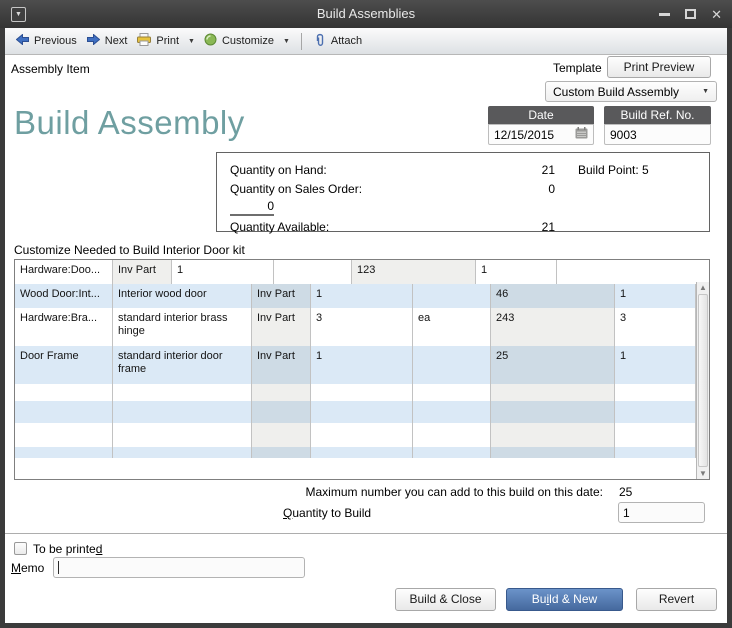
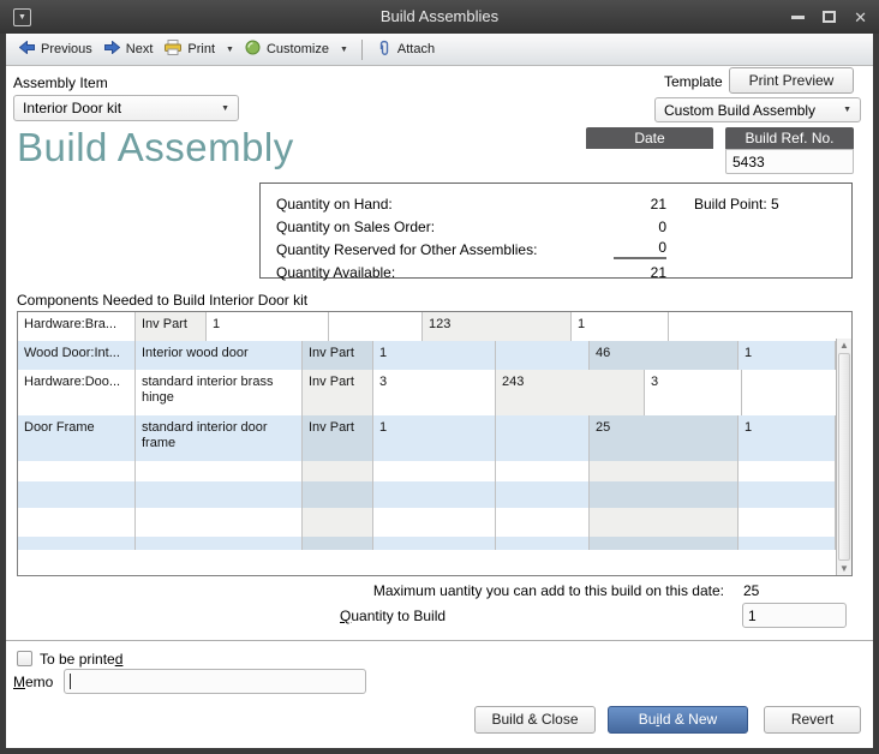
  Build Assemblies
  ✕
  Previous
  Next
  Print
  Customize
  Attach
  Assembly Item
+ Interior Door kit
  Template
  Print Preview
  Custom Build Assembly
  Build Assembly
  Date
- 12/15/2015
  Build Ref. No.
- 9003
+ 5433
  Quantity on Hand:
  21
  Build Point: 5
  Quantity on Sales Order:
  0
+ Quantity Reserved for Other Assemblies:
  0
  Quantity Available:
  21
- Customize Needed to Build Interior Door kit
+ Components Needed to Build Interior Door kit
- Hardware:Doo...
+ Hardware:Bra...
  Inv Part
  1
  123
  1
  Wood Door:Int...
  Interior wood door
  Inv Part
  1
  46
  1
- Hardware:Bra...
+ Hardware:Doo...
  standard interior brass hinge
  Inv Part
  3
- ea
  243
  3
  Door Frame
  standard interior door frame
  Inv Part
  1
  25
  1
  ▲
  ▼
- Maximum number you can add to this build on this date:
+ Maximum uantity you can add to this build on this date:
  25
  Quantity to Build
  1
  To be printed
  Memo
  Build & Close
  Build & New
  Revert
